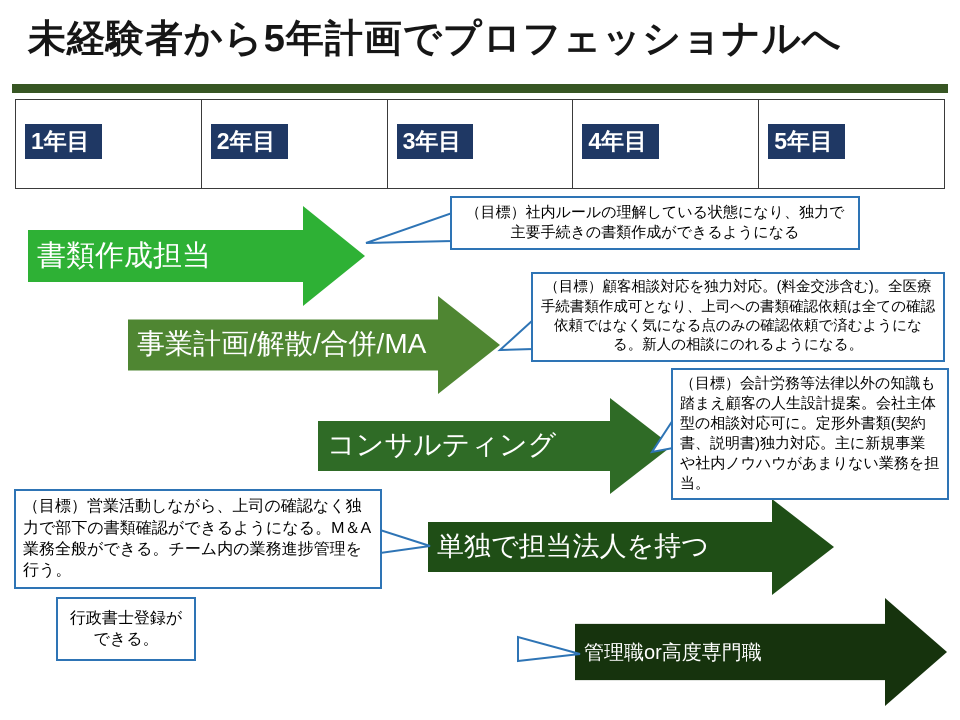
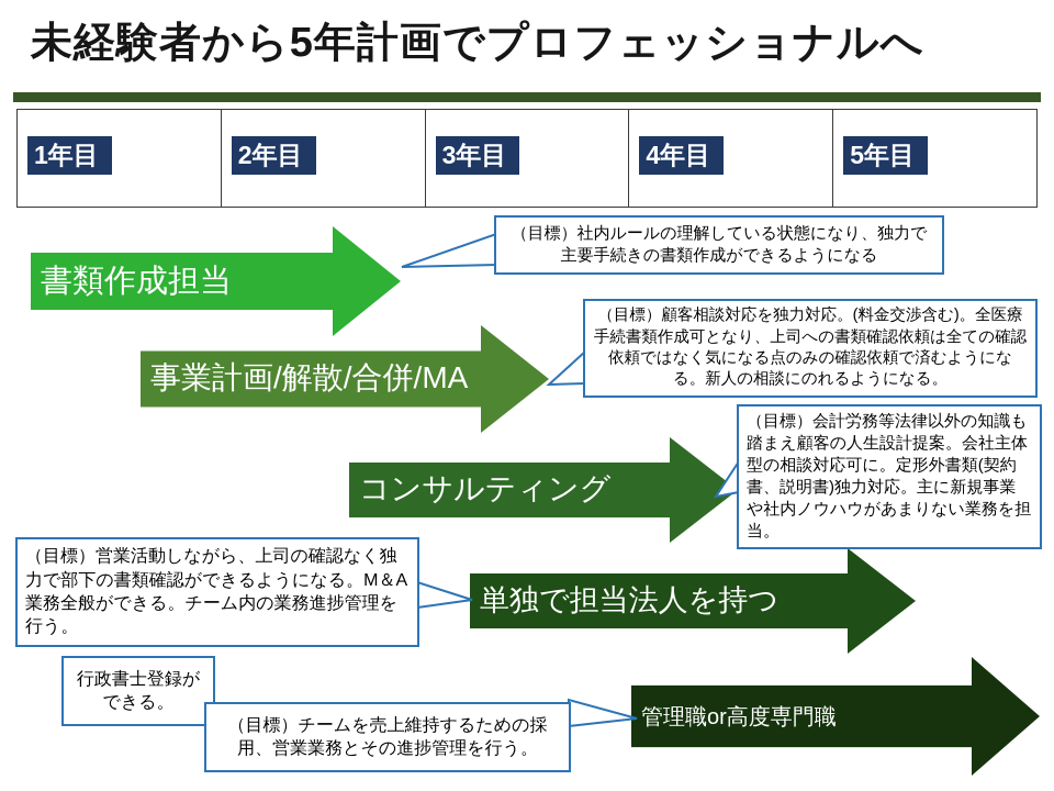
  未経験者から5年計画でプロフェッショナルへ
  1年目
  2年目
  3年目
  4年目
  5年目
  書類作成担当
  事業計画/解散/合併/MA
  コンサルティング
  単独で担当法人を持つ
  管理職or高度専門職
  （目標）社内ルールの理解している状態になり、独力で主要手続きの書類作成ができるようになる
  （目標）顧客相談対応を独力対応。(料金交渉含む)。全医療手続書類作成可となり、上司への書類確認依頼は全ての確認依頼ではなく気になる点のみの確認依頼で済むようになる。新人の相談にのれるようになる。
  （目標）会計労務等法律以外の知識も踏まえ顧客の人生設計提案。会社主体型の相談対応可に。定形外書類(契約書、説明書)独力対応。主に新規事業や社内ノウハウがあまりない業務を担当。
  （目標）営業活動しながら、上司の確認なく独力で部下の書類確認ができるようになる。M＆A業務全般ができる。チーム内の業務進捗管理を行う。
  行政書士登録ができる。
+ （目標）チームを売上維持するための採用、営業業務とその進捗管理を行う。
